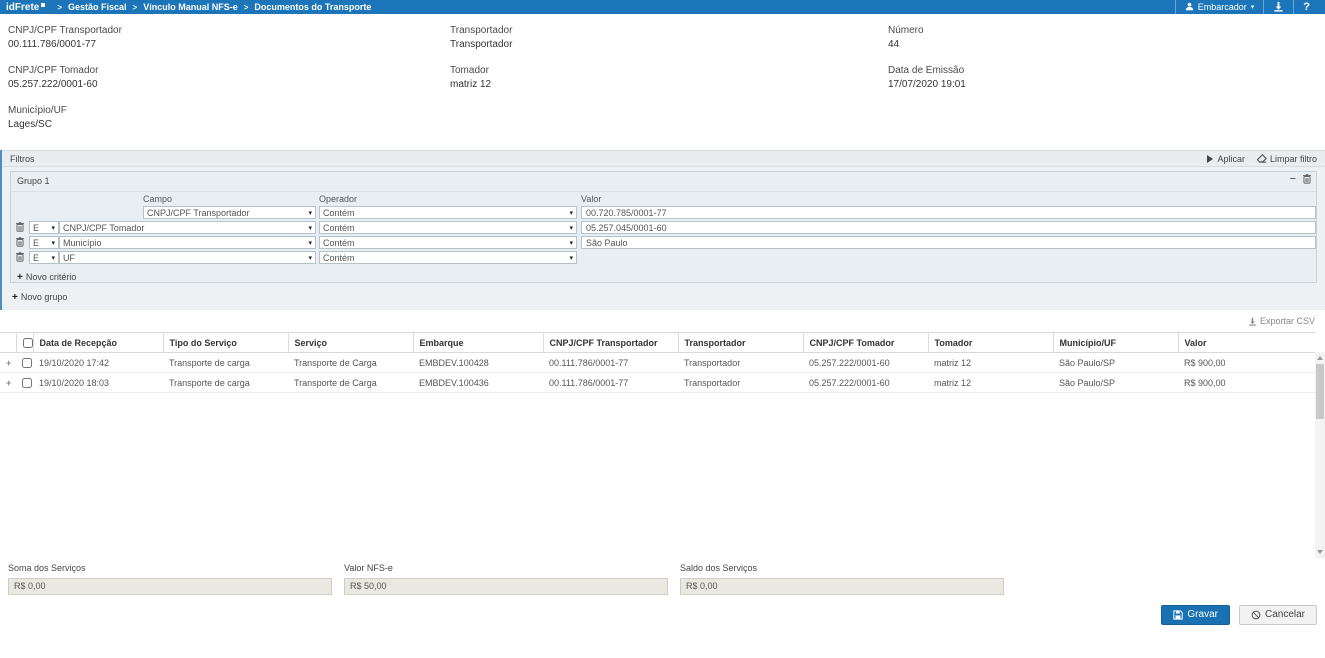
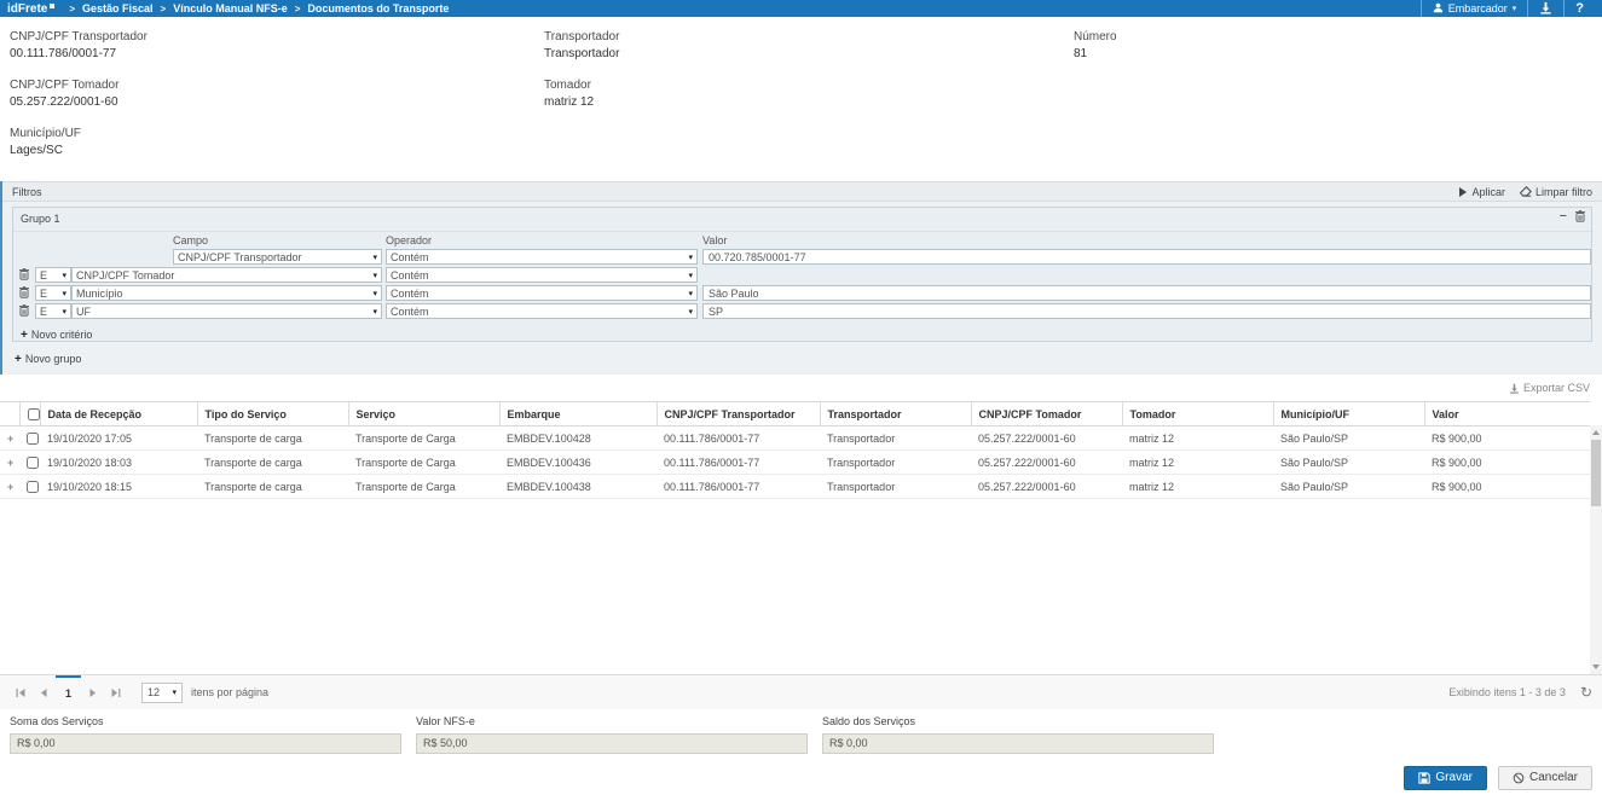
  idFrete
  >
  Gestão Fiscal
  >
  Vínculo Manual NFS-e
  >
  Documentos do Transporte
  Embarcador
  ?
  CNPJ/CPF Transportador
  00.111.786/0001-77
  CNPJ/CPF Tomador
  05.257.222/0001-60
  Município/UF
  Lages/SC
  Transportador
  Transportador
  Tomador
  matriz 12
  Número
- 44
+ 81
- Data de Emissão
- 17/07/2020 19:01
  Filtros
  Aplicar
  Limpar filtro
  Grupo 1
  −
  Campo
  Operador
  Valor
  CNPJ/CPF Transportador
  Contém
  00.720.785/0001-77
  E
  CNPJ/CPF Tomador
  Contém
- 05.257.045/0001-60
  E
  Município
  Contém
  São Paulo
  E
  UF
  Contém
+ SP
  +
  Novo critério
  +
  Novo grupo
  Exportar CSV
  		Data de Recepção	Tipo do Serviço	Serviço	Embarque	CNPJ/CPF Transportador	Transportador	CNPJ/CPF Tomador	Tomador	Município/UF	Valor
- +		19/10/2020 17:42	Transporte de carga	Transporte de Carga	EMBDEV.100428	00.111.786/0001-77	Transportador	05.257.222/0001-60	matriz 12	São Paulo/SP	R$ 900,00
+ +		19/10/2020 17:05	Transporte de carga	Transporte de Carga	EMBDEV.100428	00.111.786/0001-77	Transportador	05.257.222/0001-60	matriz 12	São Paulo/SP	R$ 900,00
  +		19/10/2020 18:03	Transporte de carga	Transporte de Carga	EMBDEV.100436	00.111.786/0001-77	Transportador	05.257.222/0001-60	matriz 12	São Paulo/SP	R$ 900,00
+ +		19/10/2020 18:15	Transporte de carga	Transporte de Carga	EMBDEV.100438	00.111.786/0001-77	Transportador	05.257.222/0001-60	matriz 12	São Paulo/SP	R$ 900,00
+ 1
+ 12
+ itens por página
+ Exibindo itens 1 - 3 de 3
+ ↻
  Soma dos Serviços
  R$ 0,00
  Valor NFS-e
  R$ 50,00
  Saldo dos Serviços
  R$ 0,00
  Gravar
  Cancelar
